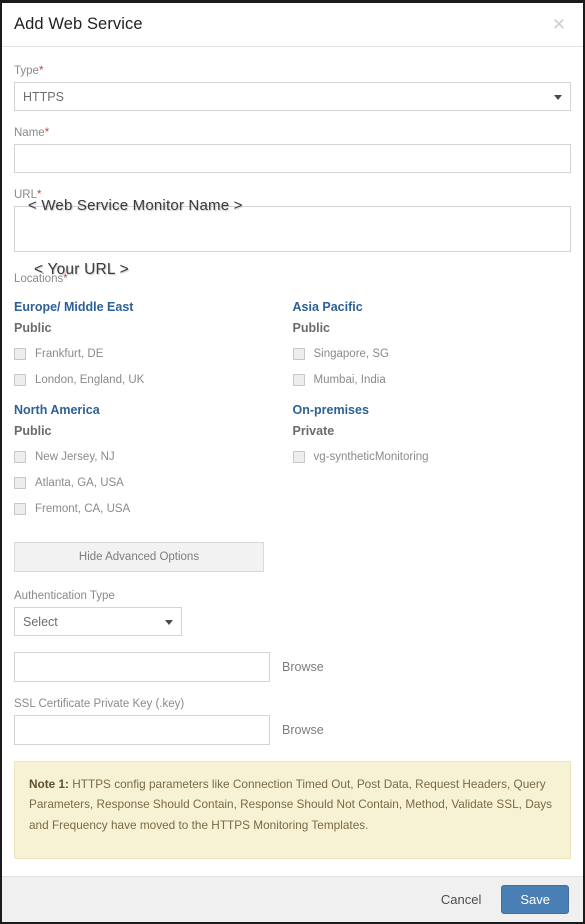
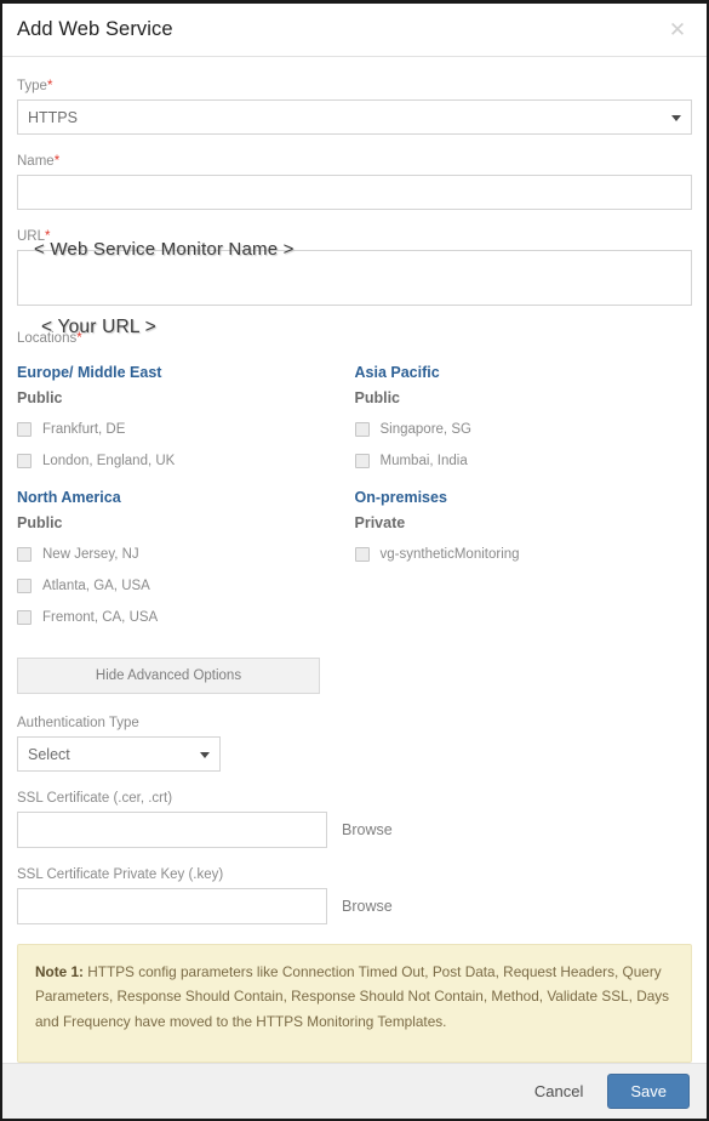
  Add Web Service
  ✕
  Type*
  HTTPS
  Name*
  URL*
  Locations*
  Europe/ Middle East
  Public
  Frankfurt, DE
  London, England, UK
  North America
  Public
  New Jersey, NJ
  Atlanta, GA, USA
  Fremont, CA, USA
  Asia Pacific
  Public
  Singapore, SG
  Mumbai, India
  On-premises
  Private
  vg-syntheticMonitoring
  Hide Advanced Options
  Authentication Type
  Select
+ SSL Certificate (.cer, .crt)
  Browse
  SSL Certificate Private Key (.key)
  Browse
  Note 1: HTTPS config parameters like Connection Timed Out, Post Data, Request Headers, Query Parameters, Response Should Contain, Response Should Not Contain, Method, Validate SSL, Days and Frequency have moved to the HTTPS Monitoring Templates.
  < Web Service Monitor Name >
  < Your URL >
  Cancel
  Save
